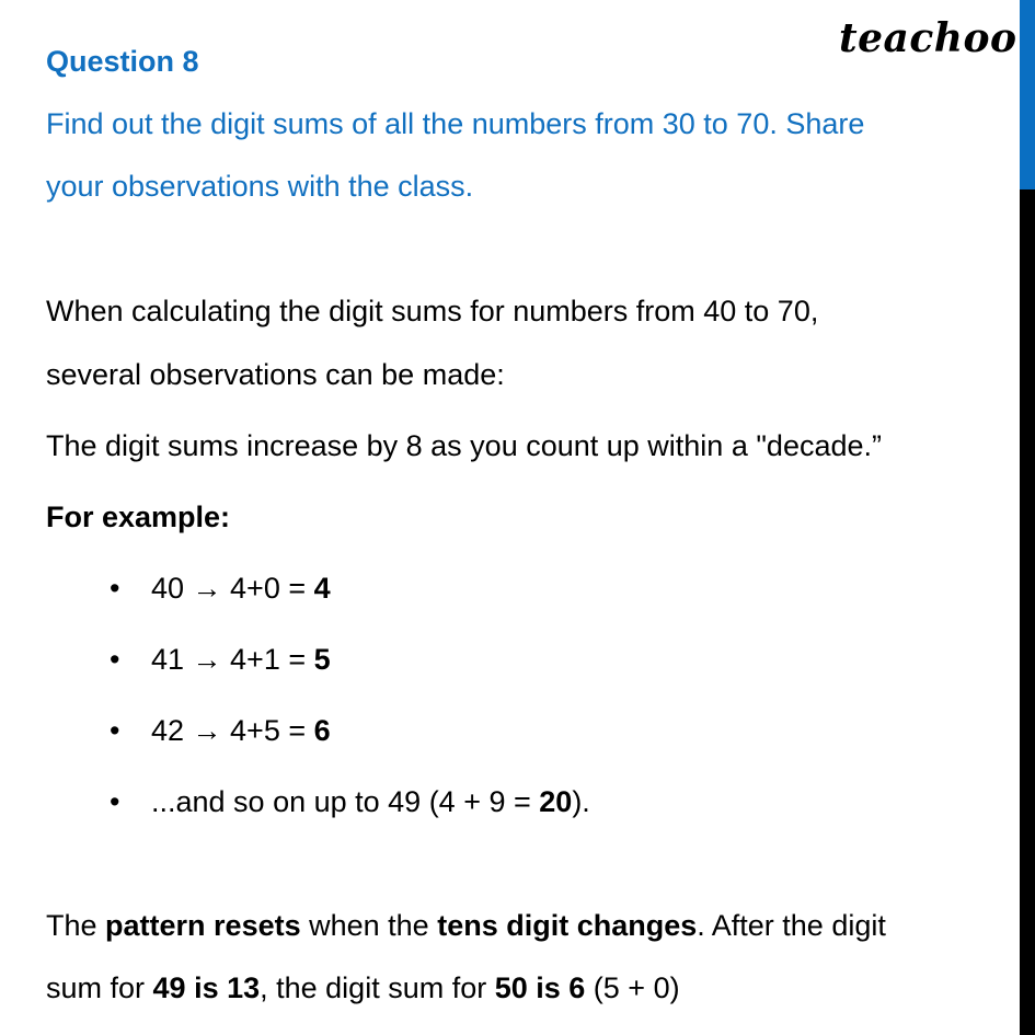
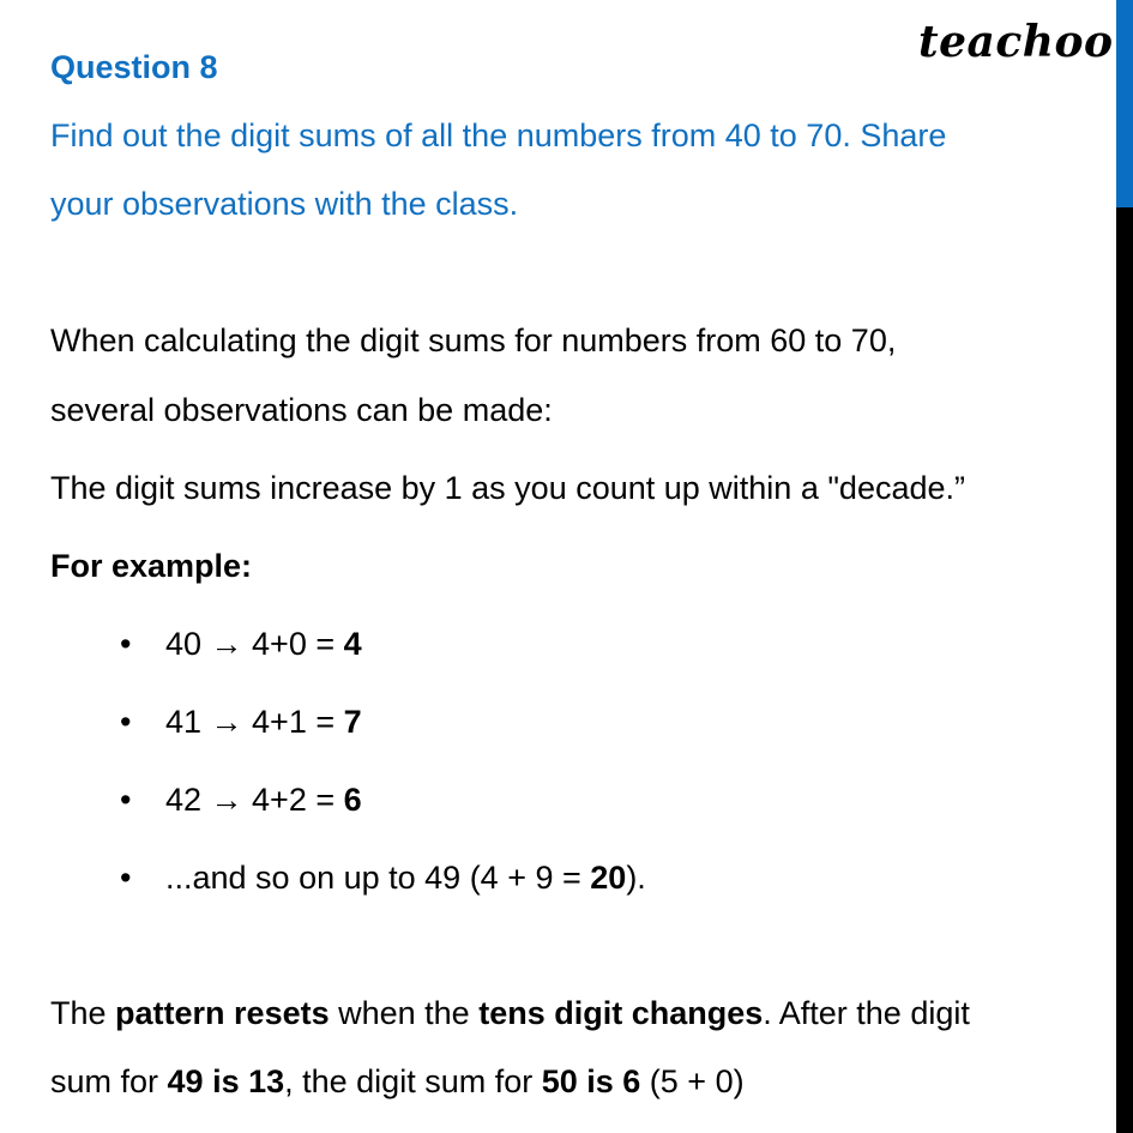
  teachoo
  Question 8
- Find out the digit sums of all the numbers from 30 to 70. Share
+ Find out the digit sums of all the numbers from 40 to 70. Share
  your observations with the class.
- When calculating the digit sums for numbers from 40 to 70,
+ When calculating the digit sums for numbers from 60 to 70,
  several observations can be made:
- The digit sums increase by 8 as you count up within a "decade.”
+ The digit sums increase by 1 as you count up within a "decade.”
  For example:
  •
  40 → 4+0 = 4
  •
- 41 → 4+1 = 5
+ 41 → 4+1 = 7
  •
- 42 → 4+5 = 6
+ 42 → 4+2 = 6
  •
  ...and so on up to 49 (4 + 9 = 20).
  The pattern resets when the tens digit changes. After the digit
  sum for 49 is 13, the digit sum for 50 is 6 (5 + 0)
